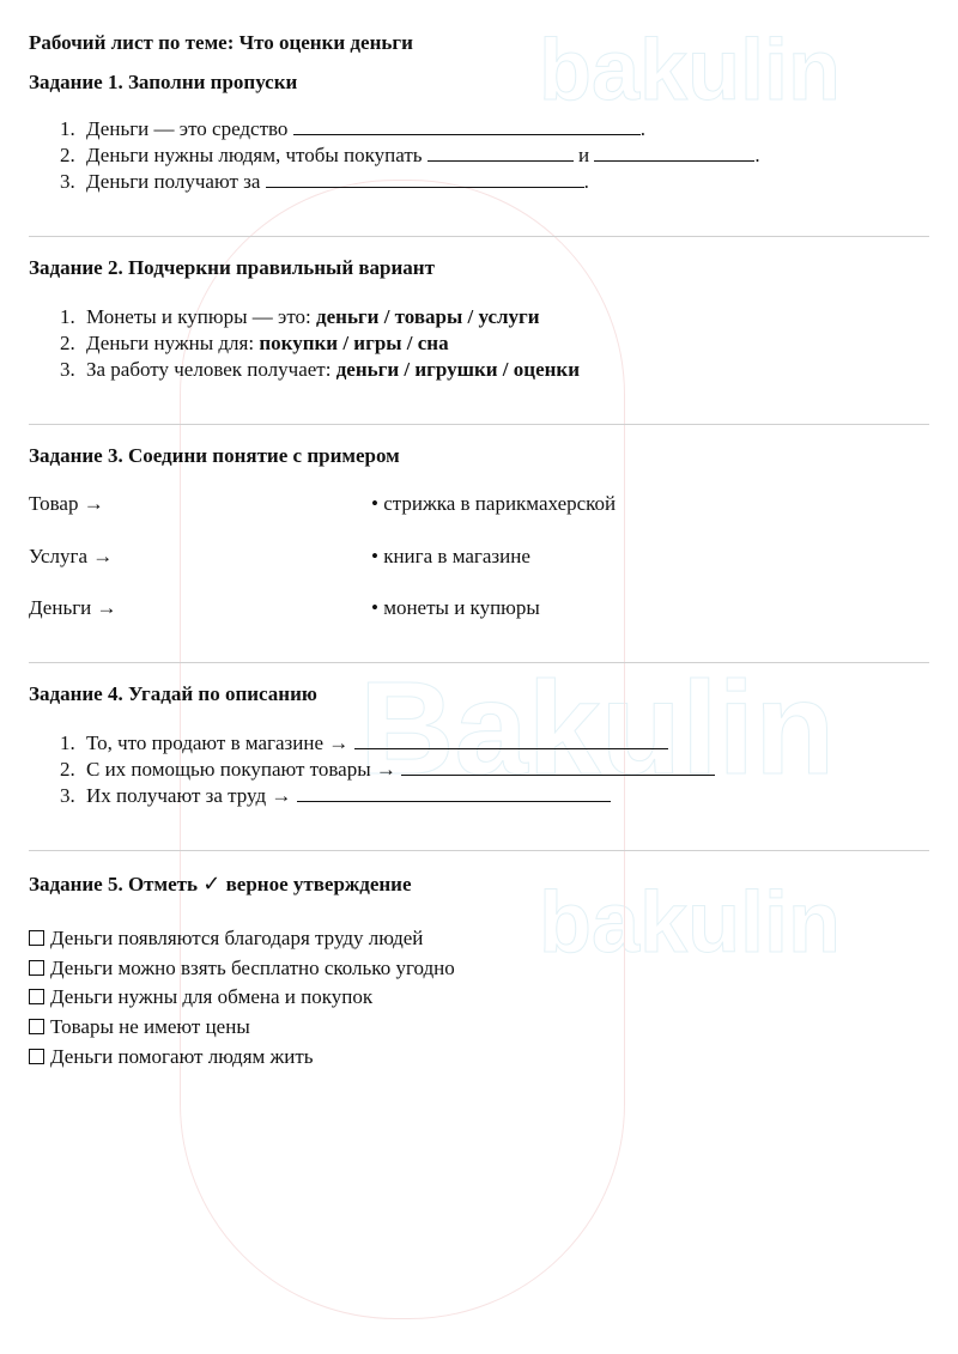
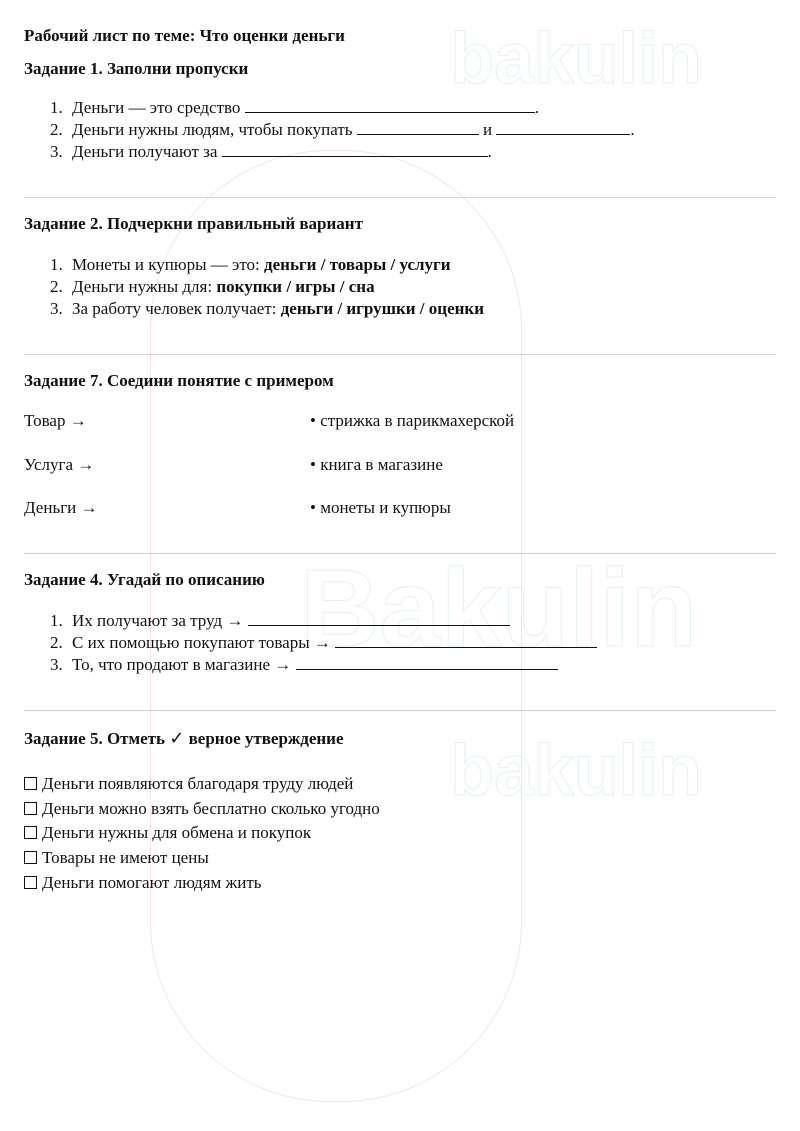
  bakulin
  bakulin
  Bakulin
  Рабочий лист по теме: Что оценки деньги
  Задание 1. Заполни пропуски
  1. Деньги — это средство .
  2. Деньги нужны людям, чтобы покупать и .
  3. Деньги получают за .
  Задание 2. Подчеркни правильный вариант
  1. Монеты и купюры — это: деньги / товары / услуги
  2. Деньги нужны для: покупки / игры / сна
  3. За работу человек получает: деньги / игрушки / оценки
- Задание 3. Соедини понятие с примером
+ Задание 7. Соедини понятие с примером
  Товар →
  Услуга →
  Деньги →
  • стрижка в парикмахерской
  • книга в магазине
  • монеты и купюры
  Задание 4. Угадай по описанию
- 1. То, что продают в магазине →
+ 1. Их получают за труд →
  2. С их помощью покупают товары →
- 3. Их получают за труд →
+ 3. То, что продают в магазине →
  Задание 5. Отметь ✓ верное утверждение
  Деньги появляются благодаря труду людей
  Деньги можно взять бесплатно сколько угодно
  Деньги нужны для обмена и покупок
  Товары не имеют цены
  Деньги помогают людям жить
